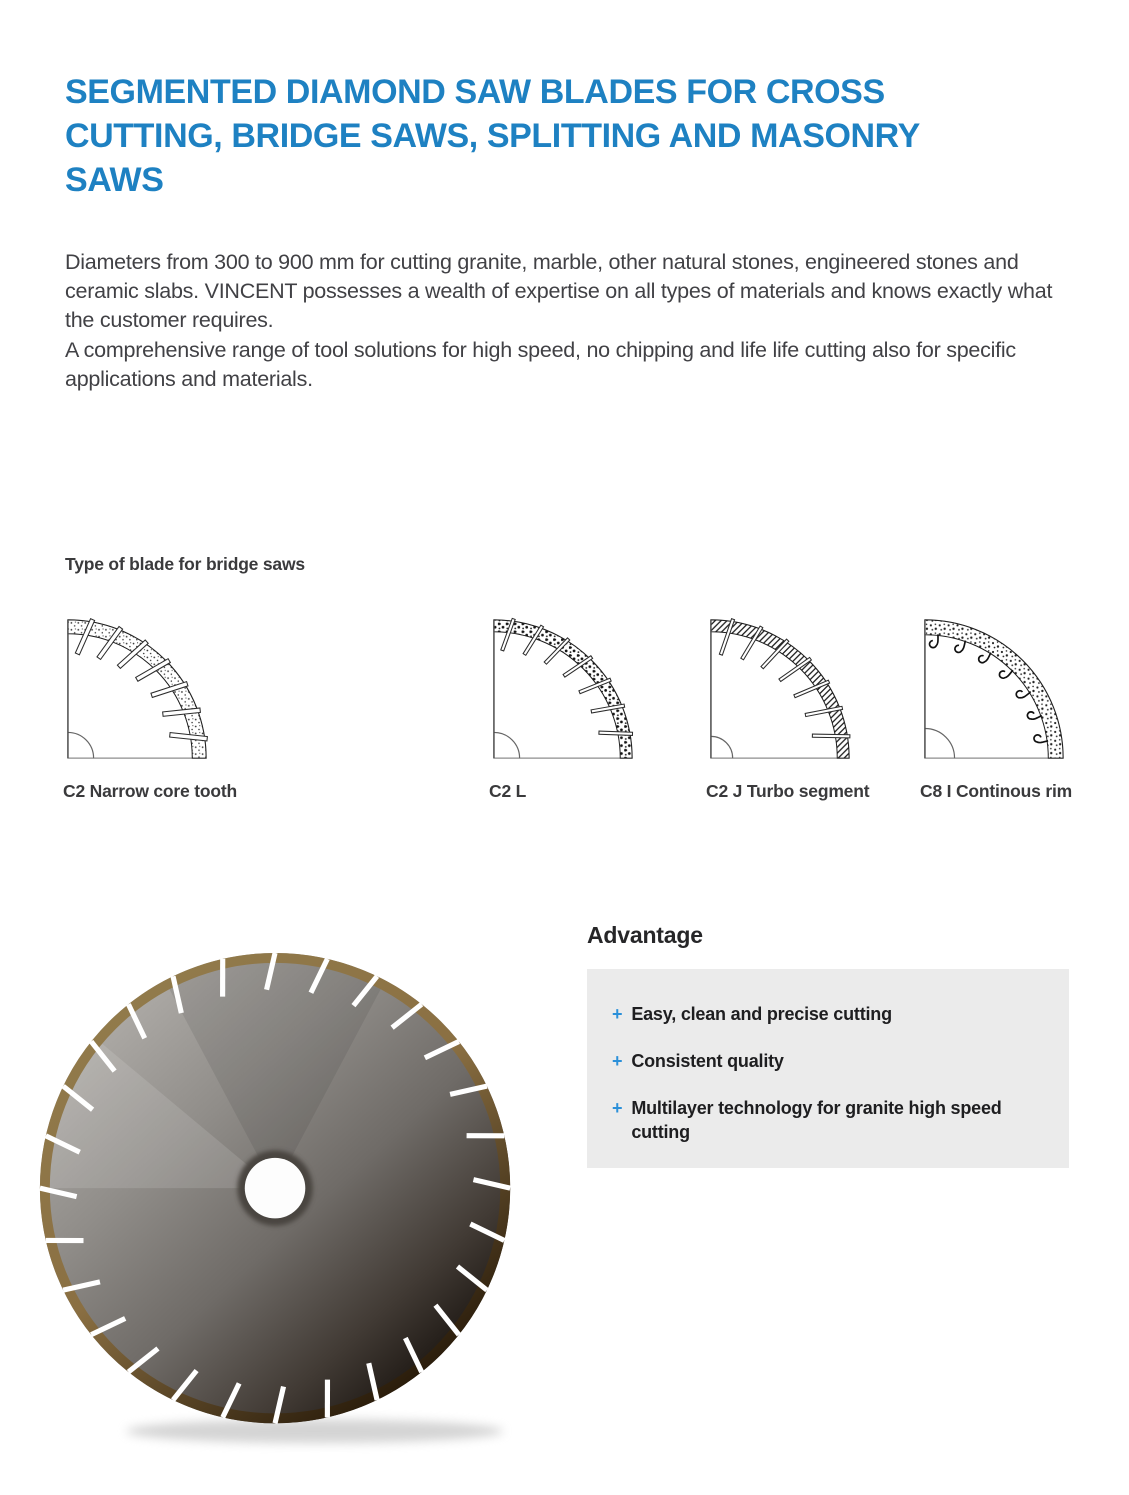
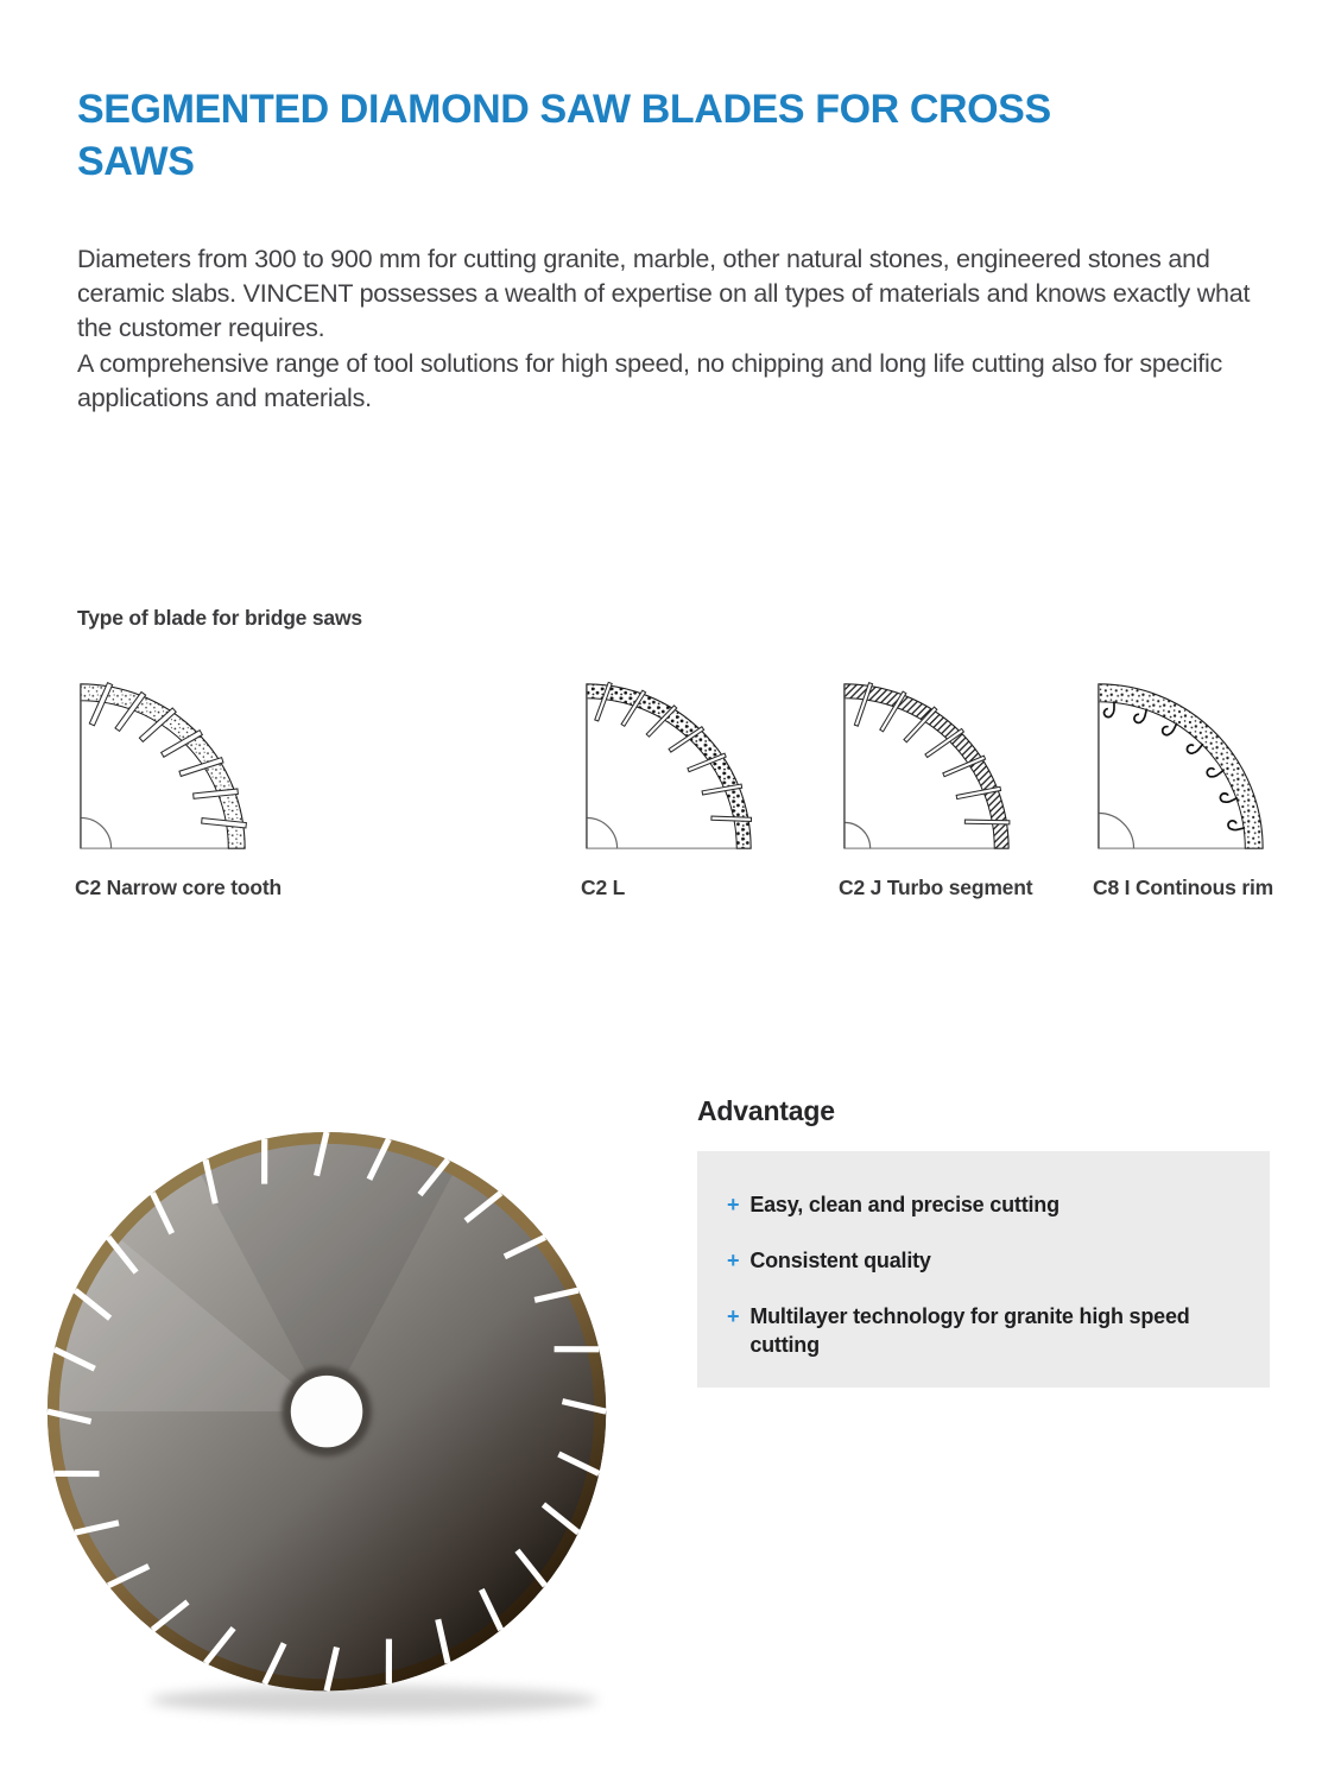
  SEGMENTED DIAMOND SAW BLADES FOR CROSS
- CUTTING, BRIDGE SAWS, SPLITTING AND MASONRY
  SAWS
  Diameters from 300 to 900 mm for cutting granite, marble, other natural stones, engineered stones and ceramic slabs. VINCENT possesses a wealth of expertise on all types of materials and knows exactly what the customer requires.
- A comprehensive range of tool solutions for high speed, no chipping and life life cutting also for specific applications and materials.
+ A comprehensive range of tool solutions for high speed, no chipping and long life cutting also for specific applications and materials.
  Type of blade for bridge saws
  C2 Narrow core tooth
  C2 L
  C2 J Turbo segment
  C8 I Continous rim
  Advantage
  +
  Easy, clean and precise cutting
  +
  Consistent quality
  +
  Multilayer technology for granite high speed cutting
